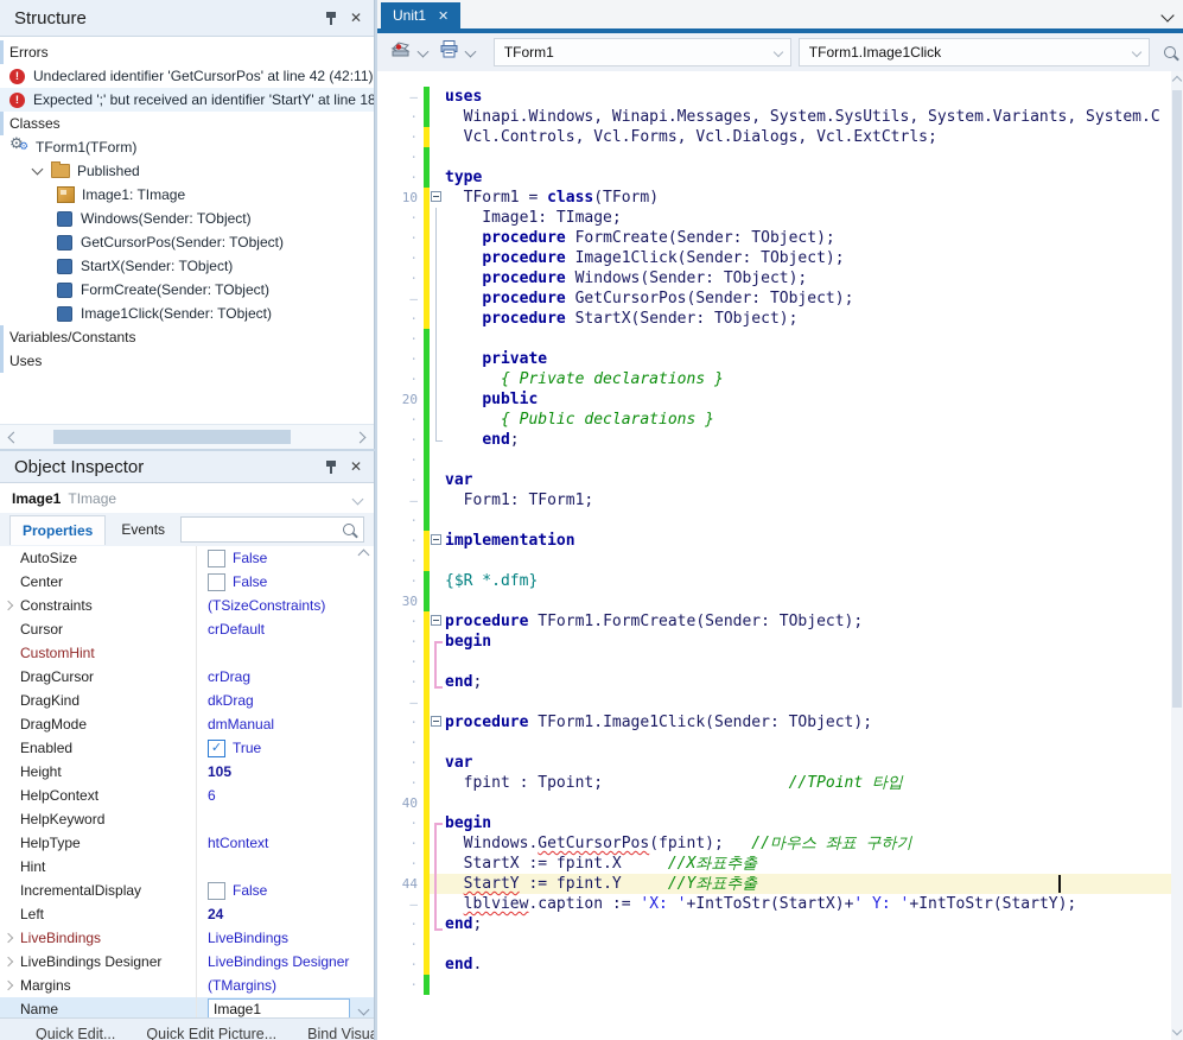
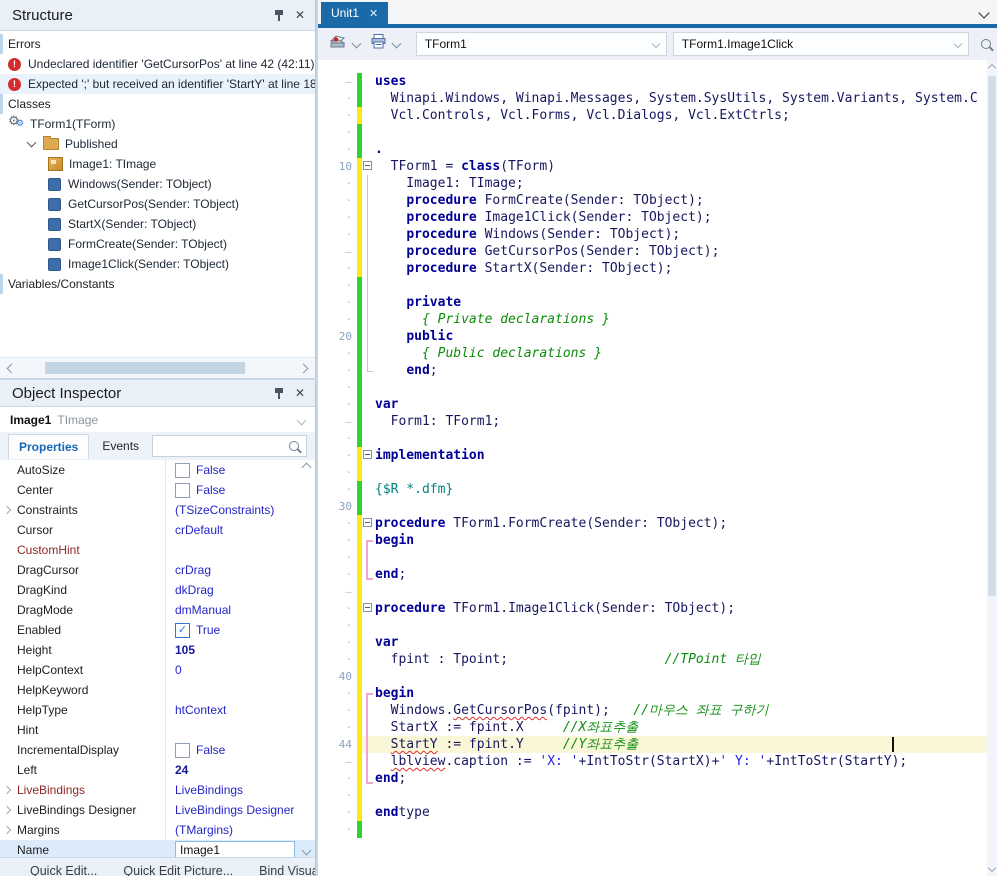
  Structure
  ✕
  Errors
  !
  Undeclared identifier 'GetCursorPos' at line 42 (42:11)
  !
  Expected ';' but received an identifier 'StartY' at line 18
  Classes
  TForm1(TForm)
  Published
  Image1: TImage
  Windows(Sender: TObject)
  GetCursorPos(Sender: TObject)
  StartX(Sender: TObject)
  FormCreate(Sender: TObject)
  Image1Click(Sender: TObject)
  Variables/Constants
- Uses
  Object Inspector
  ✕
  Image1
  TImage
  Properties
  Events
  AutoSize
  False
  Center
  False
  Constraints
  (TSizeConstraints)
  Cursor
  crDefault
  CustomHint
  DragCursor
  crDrag
  DragKind
  dkDrag
  DragMode
  dmManual
  Enabled
  ✓
  True
  Height
  105
  HelpContext
- 6
+ 0
  HelpKeyword
  HelpType
  htContext
  Hint
  IncrementalDisplay
  False
  Left
  24
  LiveBindings
  LiveBindings
  LiveBindings Designer
  LiveBindings Designer
  Margins
  (TMargins)
  Name
  Image1
  Quick Edit...
  Quick Edit Picture...
  Unit1
  ✕
  TForm1
  TForm1.Image1Click
  –
  uses
  ·
  Winapi.Windows, Winapi.Messages, System.SysUtils, System.Variants, System.C
  ·
  Vcl.Controls, Vcl.Forms, Vcl.Dialogs, Vcl.ExtCtrls;
  ·
  ·
- type
+ .
  10
  TForm1 = class(TForm)
  ·
  Image1: TImage;
  ·
  procedure FormCreate(Sender: TObject);
  ·
  procedure Image1Click(Sender: TObject);
  ·
  procedure Windows(Sender: TObject);
  –
  procedure GetCursorPos(Sender: TObject);
  ·
  procedure StartX(Sender: TObject);
  ·
  ·
  private
  ·
  { Private declarations }
  20
  public
  ·
  { Public declarations }
  ·
  end;
  ·
  ·
  var
  –
  Form1: TForm1;
  ·
  ·
  implementation
  ·
  ·
  {$R *.dfm}
  30
  ·
  procedure TForm1.FormCreate(Sender: TObject);
  ·
  begin
  ·
  ·
  end;
  –
  ·
  procedure TForm1.Image1Click(Sender: TObject);
  ·
  ·
  var
  ·
  fpint : Tpoint; //TPoint 타입
  40
  ·
  begin
  ·
  Windows.GetCursorPos(fpint); //마우스 좌표 구하기
  ·
  StartX := fpint.X //X좌표추출
  44
  StartY := fpint.Y //Y좌표추출
  –
  lblview.caption := 'X: '+IntToStr(StartX)+' Y: '+IntToStr(StartY);
  ·
  end;
  ·
  ·
- end.
+ endtype
  ·
